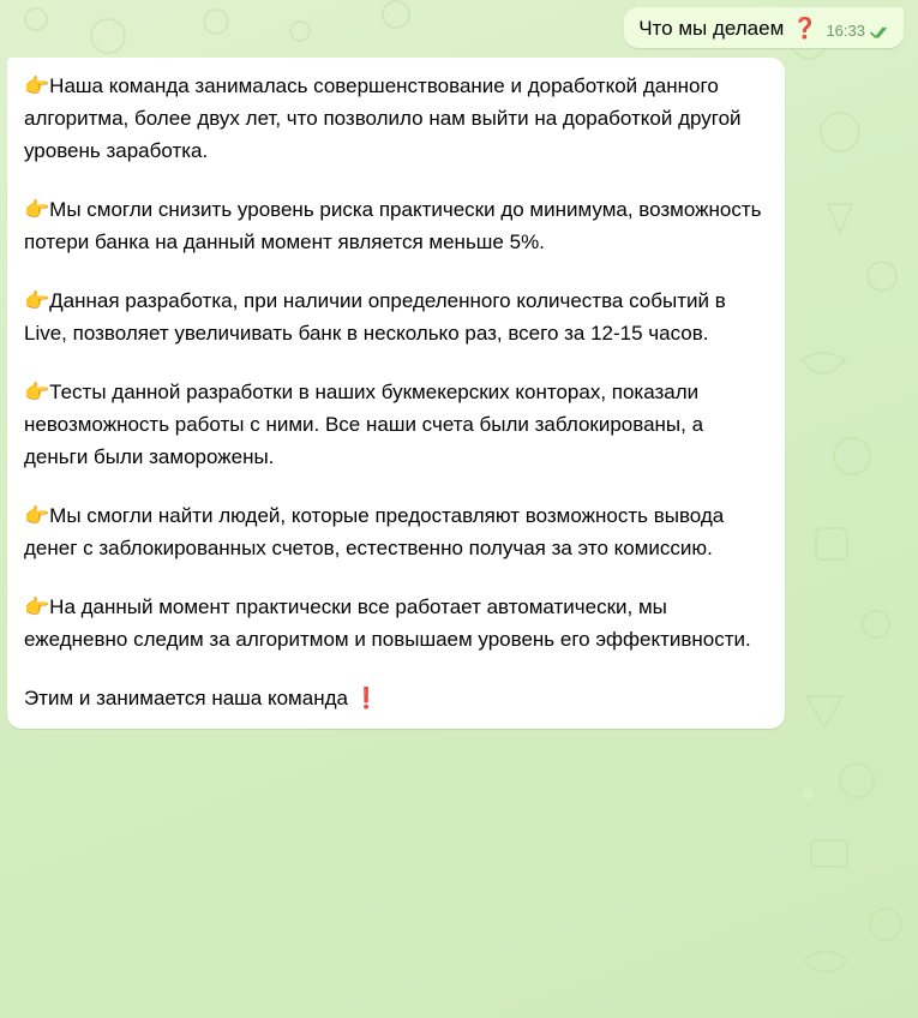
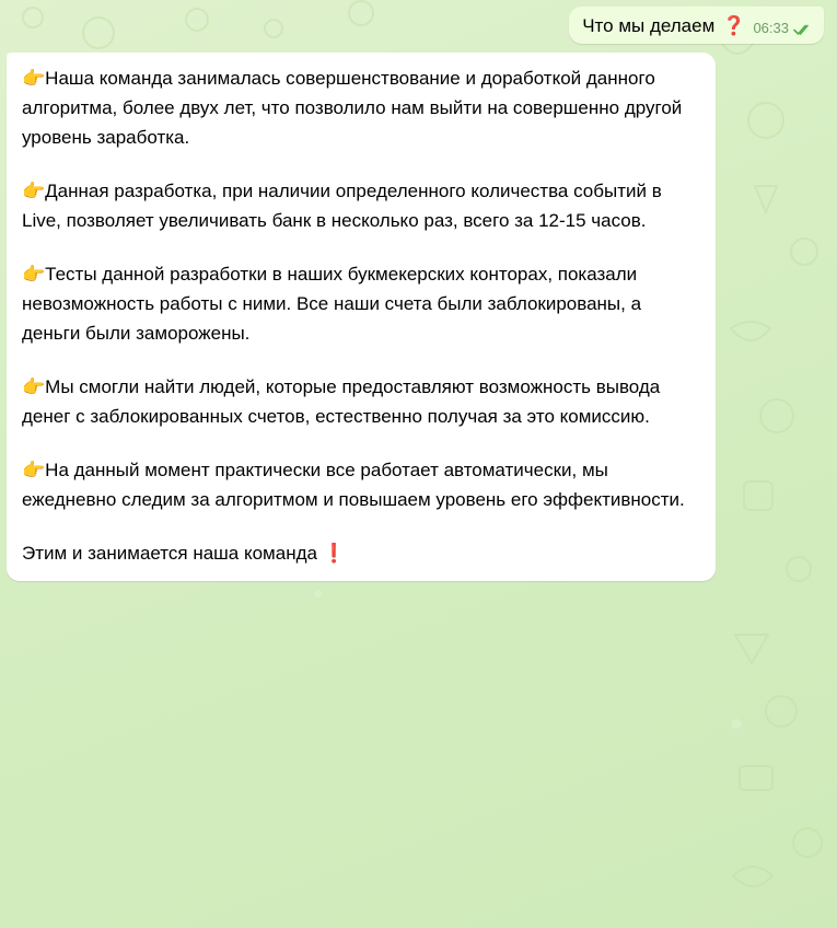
  Что мы делаем
  ❓
- 16:33
+ 06:33
- 👉Наша команда занималась совершенствование и доработкой данного алгоритма, более двух лет, что позволило нам выйти на доработкой другой уровень заработка.
+ 👉Наша команда занималась совершенствование и доработкой данного алгоритма, более двух лет, что позволило нам выйти на совершенно другой уровень заработка.
- 👉Мы смогли снизить уровень риска практически до минимума, возможность потери банка на данный момент является меньше 5%.
  👉Данная разработка, при наличии определенного количества событий в Live, позволяет увеличивать банк в несколько раз, всего за 12-15 часов.
  👉Тесты данной разработки в наших букмекерских конторах, показали невозможность работы с ними. Все наши счета были заблокированы, а деньги были заморожены.
  👉Мы смогли найти людей, которые предоставляют возможность вывода денег с заблокированных счетов, естественно получая за это комиссию.
  👉На данный момент практически все работает автоматически, мы ежедневно следим за алгоритмом и повышаем уровень его эффективности.
  Этим и занимается наша команда ❗
